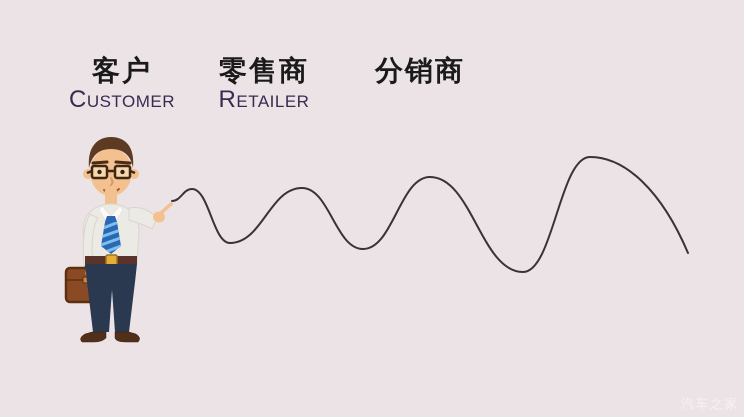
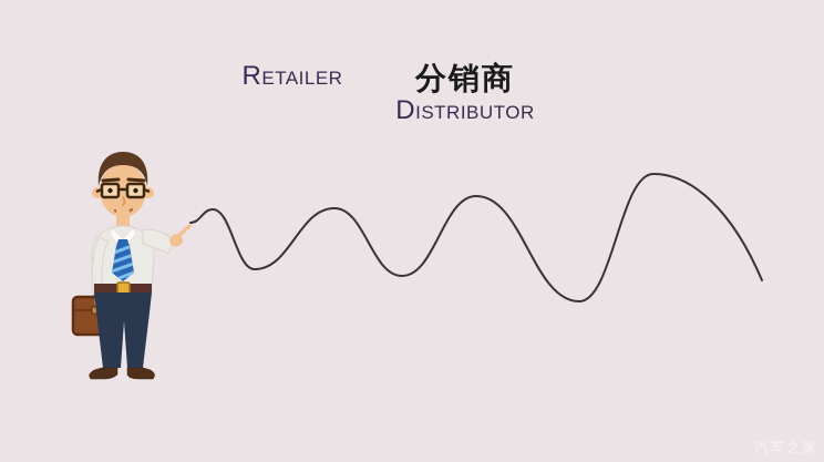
- 客户
- Customer
- 零售商
  Retailer
  分销商
+ Distributor
